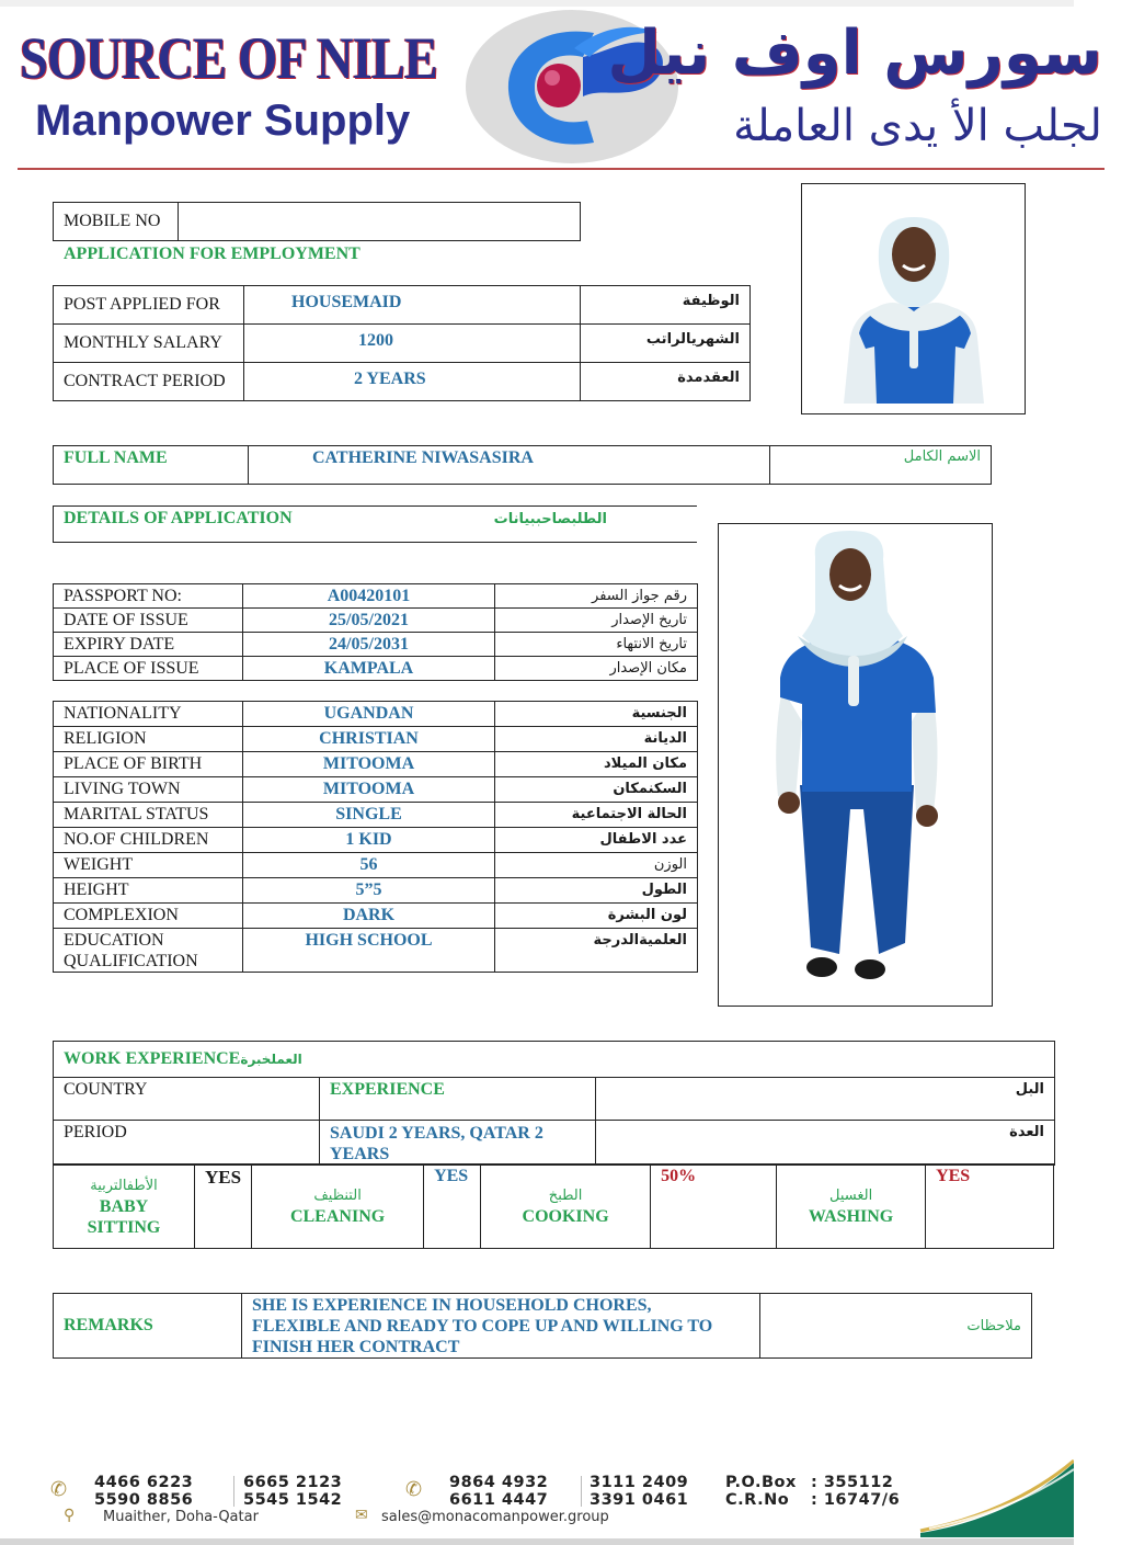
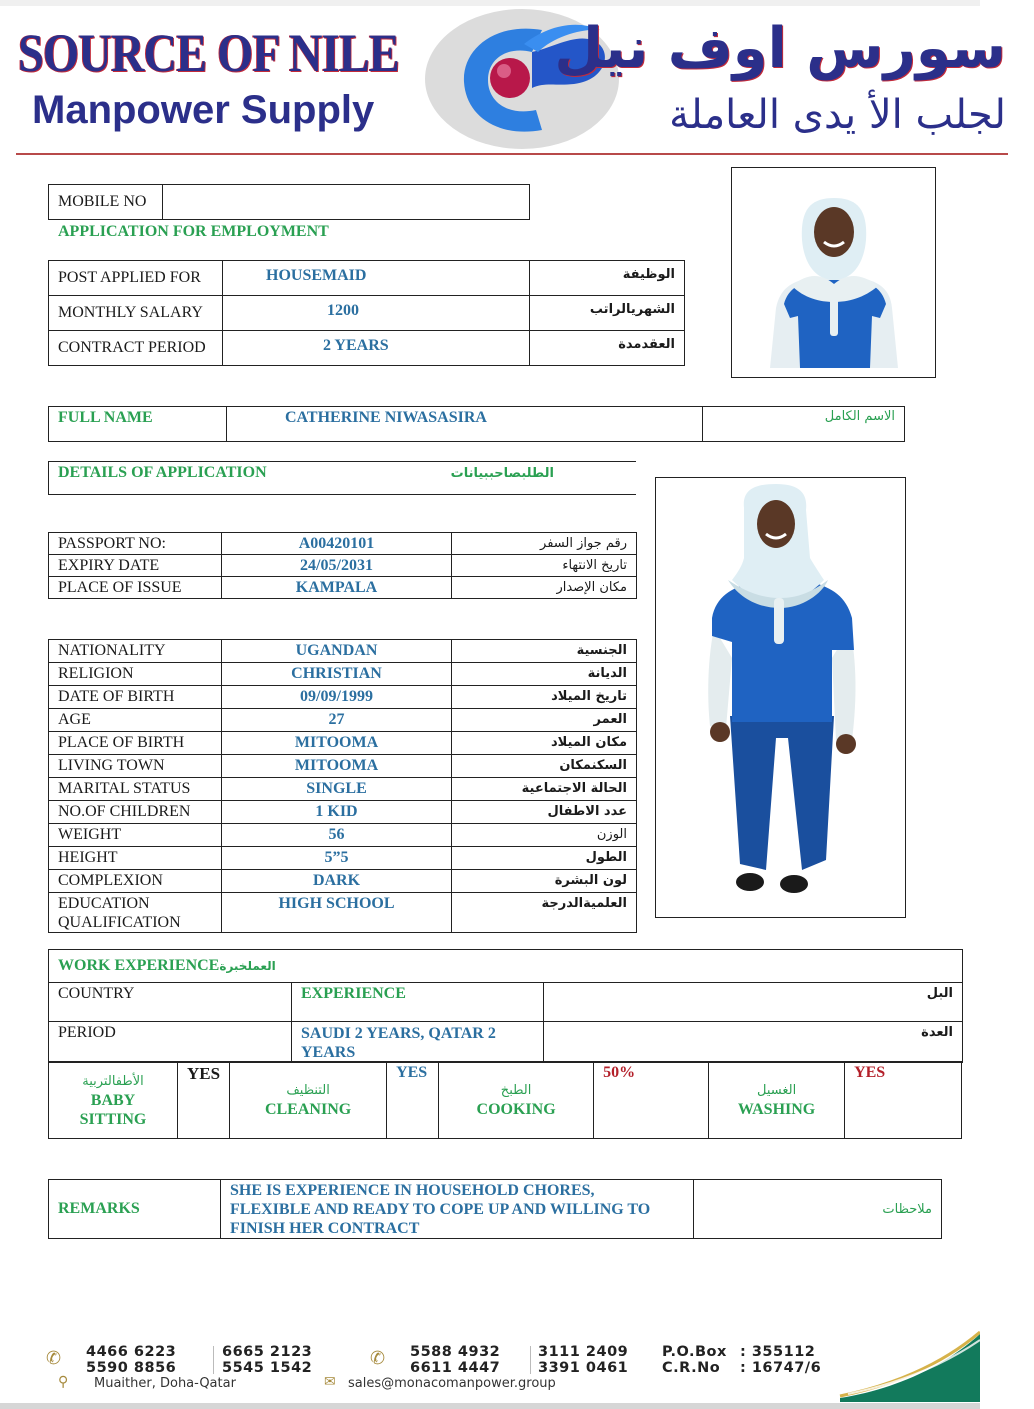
  SOURCE OF NILE
  Manpower Supply
  سورس اوف نيل
  لجلب الأ يدى العاملة
  MOBILE NO
  APPLICATION FOR EMPLOYMENT
  POST APPLIED FOR	HOUSEMAID	الوظيفة
  MONTHLY SALARY	1200	الشهريالراتب
  CONTRACT PERIOD	2 YEARS	العقدمدة
  FULL NAME	CATHERINE NIWASASIRA	الاسم الكامل
  DETAILS OF APPLICATION الطلبصاحببيانات
  PASSPORT NO:	A00420101	رقم جواز السفر
- DATE OF ISSUE	25/05/2021	تاريخ الإصدار
  EXPIRY DATE	24/05/2031	تاريخ الانتهاء
  PLACE OF ISSUE	KAMPALA	مكان الإصدار
  NATIONALITY	UGANDAN	الجنسية
  RELIGION	CHRISTIAN	الديانة
+ DATE OF BIRTH	09/09/1999	تاريخ الميلاد
+ AGE	27	العمر
  PLACE OF BIRTH	MITOOMA	مكان الميلاد
  LIVING TOWN	MITOOMA	السكنمكان
  MARITAL STATUS	SINGLE	الحالة الاجتماعية
  NO.OF CHILDREN	1 KID	عدد الاطفال
  WEIGHT	56	الوزن
  HEIGHT	5”5	الطول
  COMPLEXION	DARK	لون البشرة
  EDUCATION QUALIFICATION	HIGH SCHOOL	العلميةالدرجة
  WORK EXPERIENCE العملخبرة
  COUNTRY	EXPERIENCE	البل
  PERIOD	SAUDI 2 YEARS, QATAR 2 YEARS	العدة
  الأطفالتربية BABY SITTING	YES	التنظيف CLEANING	YES	الطبخ COOKING	50%	الغسيل WASHING	YES
  REMARKS	SHE IS EXPERIENCE IN HOUSEHOLD CHORES, FLEXIBLE AND READY TO COPE UP AND WILLING TO FINISH HER CONTRACT	ملاحظات
  ✆
  4466 6223
  5590 8856
  6665 2123
  5545 1542
  ✆
- 9864 4932
+ 5588 4932
  6611 4447
  3111 2409
  3391 0461
  P.O.Box
  : 355112
  C.R.No
  : 16747/6
  ⚲
  Muaither, Doha-Qatar
  ✉
  sales@monacomanpower.group
